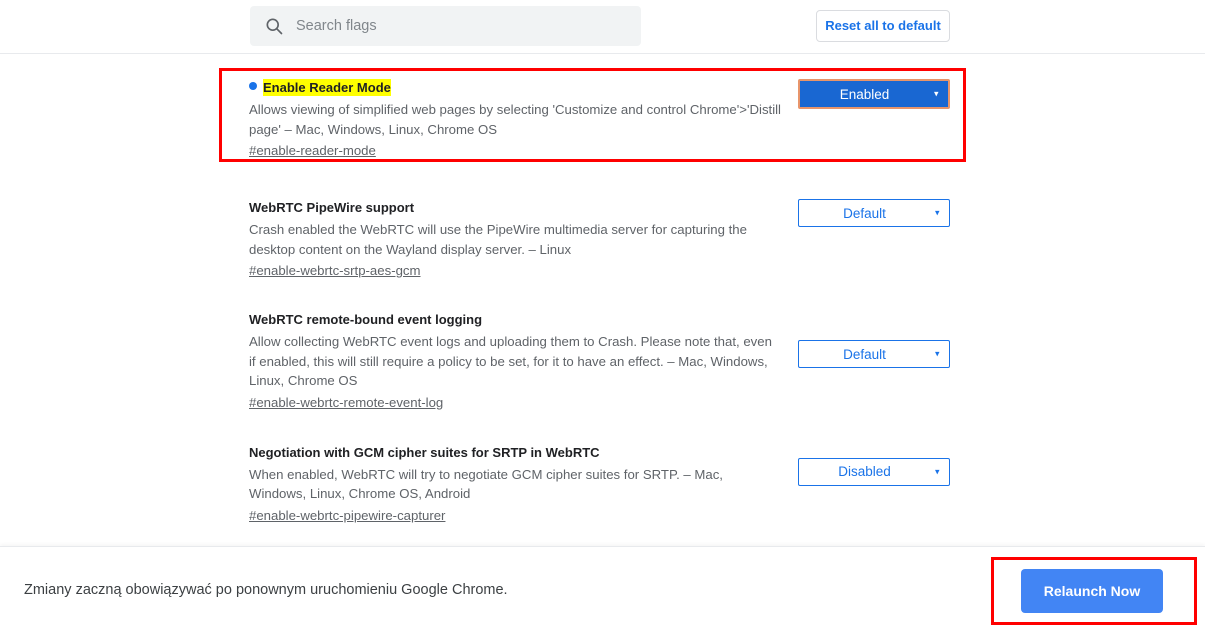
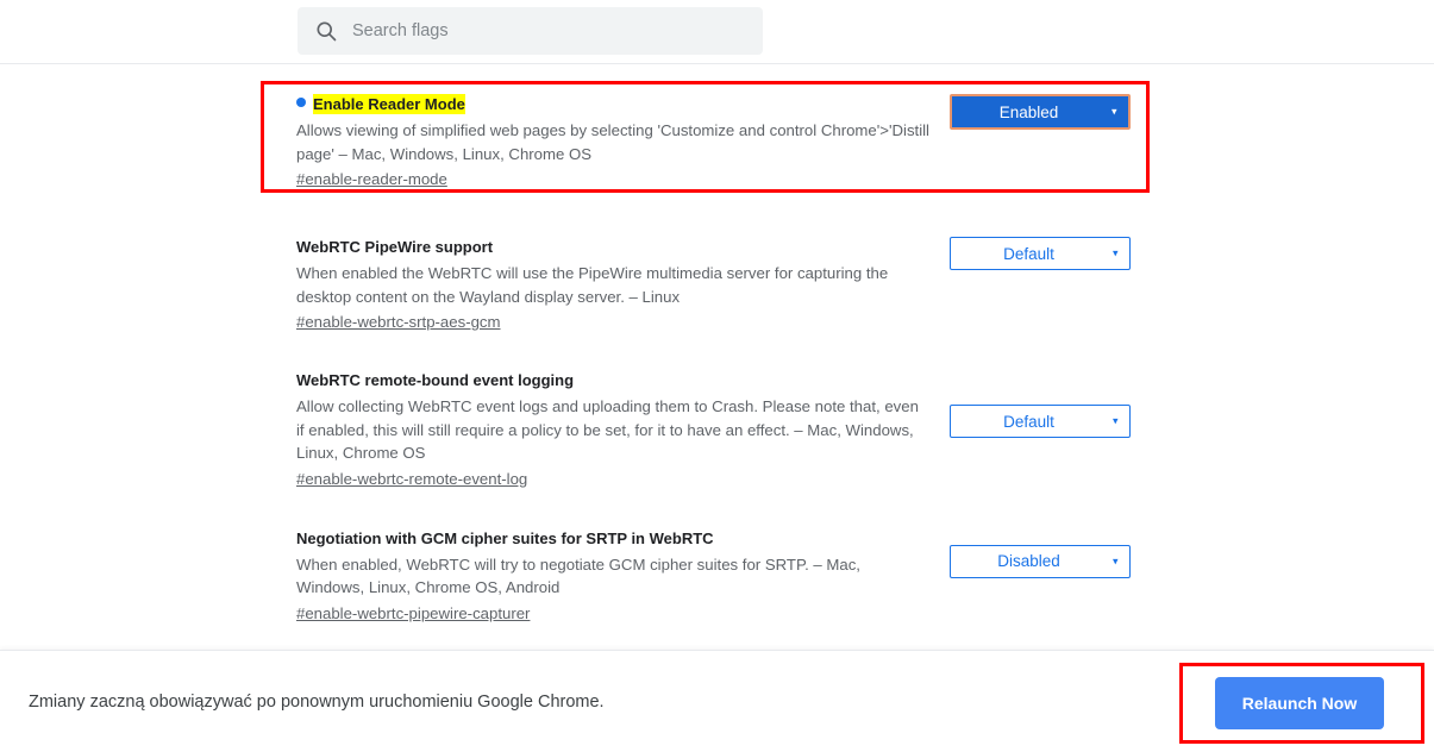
  Search flags
- Reset all to default
  Enable Reader Mode
  Allows viewing of simplified web pages by selecting 'Customize and control Chrome'>'Distill page' – Mac, Windows, Linux, Chrome OS
  #enable-reader-mode
  Enabled
  ▾
  WebRTC PipeWire support
- Crash enabled the WebRTC will use the PipeWire multimedia server for capturing the desktop content on the Wayland display server. – Linux
+ When enabled the WebRTC will use the PipeWire multimedia server for capturing the desktop content on the Wayland display server. – Linux
  #enable-webrtc-srtp-aes-gcm
  Default
  ▾
  WebRTC remote-bound event logging
  Allow collecting WebRTC event logs and uploading them to Crash. Please note that, even if enabled, this will still require a policy to be set, for it to have an effect. – Mac, Windows, Linux, Chrome OS
  #enable-webrtc-remote-event-log
  Default
  ▾
  Negotiation with GCM cipher suites for SRTP in WebRTC
  When enabled, WebRTC will try to negotiate GCM cipher suites for SRTP. – Mac, Windows, Linux, Chrome OS, Android
  #enable-webrtc-pipewire-capturer
  Disabled
  ▾
  Zmiany zaczną obowiązywać po ponownym uruchomieniu Google Chrome.
  Relaunch Now
